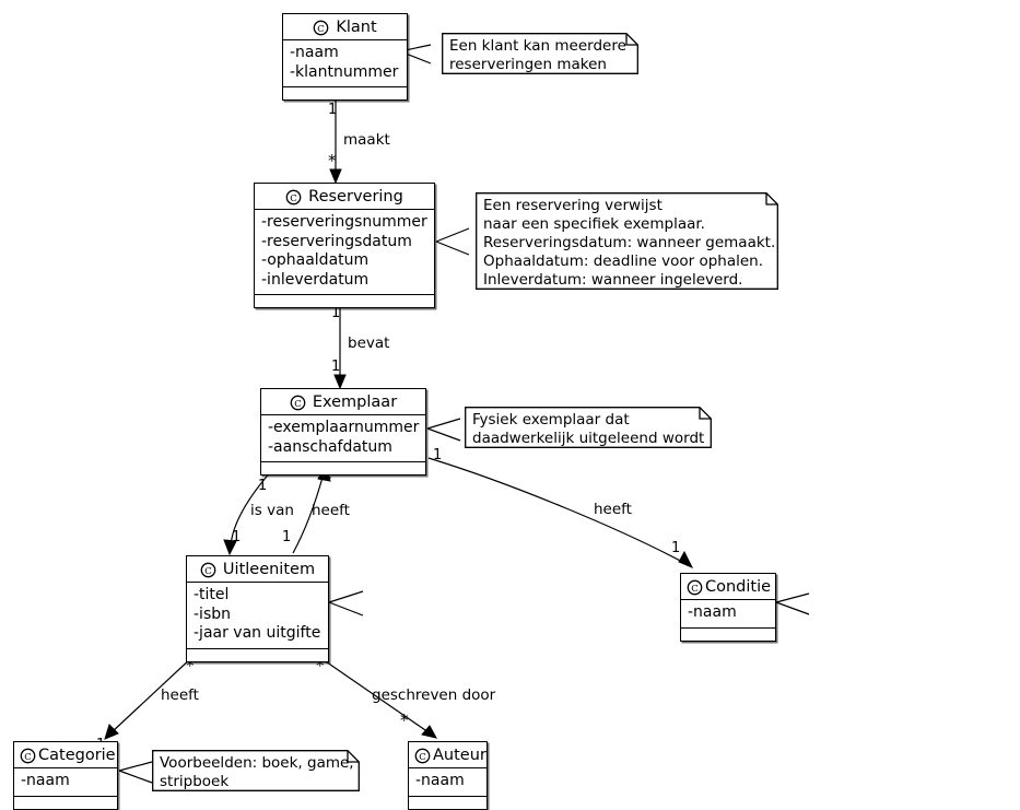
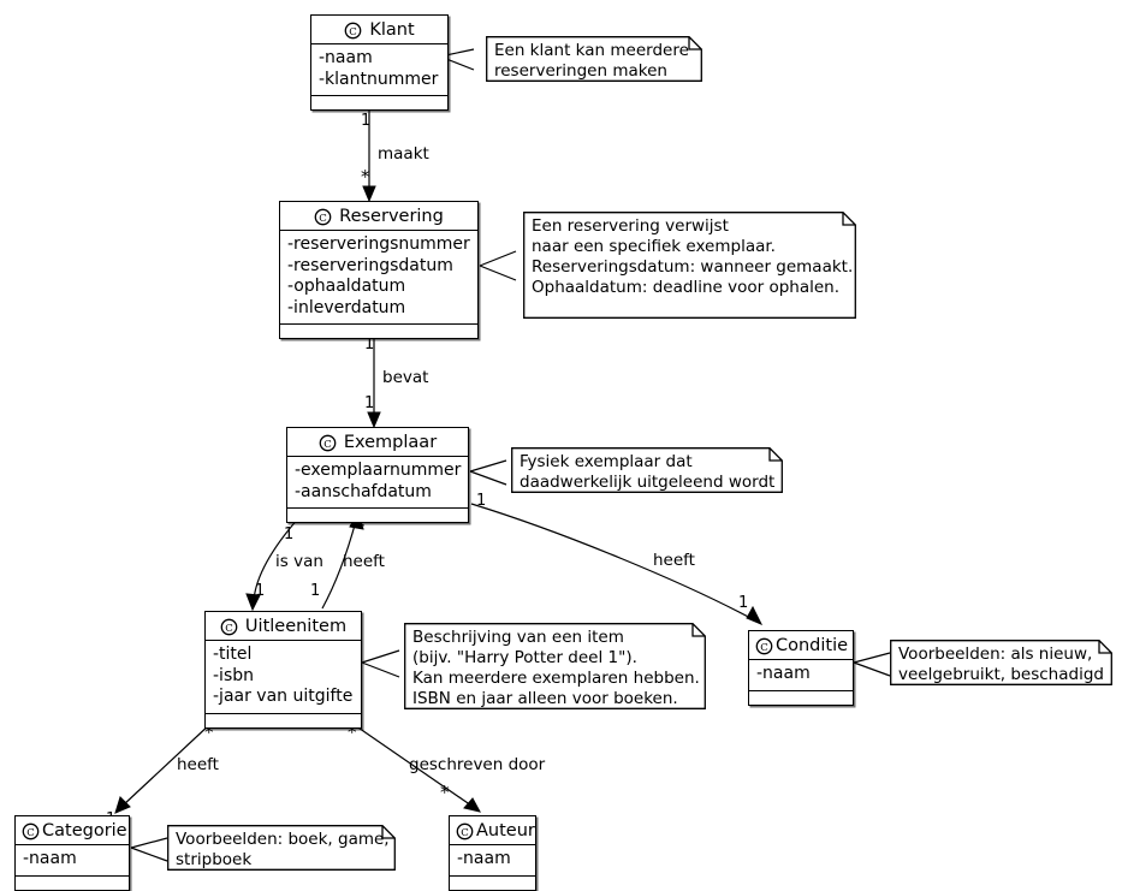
  C
  Klant
  -naam
  -klantnummer
  C
  Reservering
  -reserveringsnummer
  -reserveringsdatum
  -ophaaldatum
  -inleverdatum
  C
  Exemplaar
  -exemplaarnummer
  -aanschafdatum
  C
  Uitleenitem
  -titel
  -isbn
  -jaar van uitgifte
  C
  Conditie
  -naam
  C
  Categorie
  -naam
  C
  Auteur
  -naam
  Een klant kan meerdere
  reserveringen maken
  Een reservering verwijst
  naar een specifiek exemplaar.
  Reserveringsdatum: wanneer gemaakt.
  Ophaaldatum: deadline voor ophalen.
- Inleverdatum: wanneer ingeleverd.
  Fysiek exemplaar dat
  daadwerkelijk uitgeleend wordt
+ Beschrijving van een item
+ (bijv. "Harry Potter deel 1").
+ Kan meerdere exemplaren hebben.
+ ISBN en jaar alleen voor boeken.
+ Voorbeelden: als nieuw,
+ veelgebruikt, beschadigd
  Voorbeelden: boek, game,
  stripboek
  1
  maakt
  *
  1
  bevat
  1
  1
  is van
  1
  1
  heeft
  *
  1
  heeft
  1
  *
  heeft
  *
  geschreven door
  *
